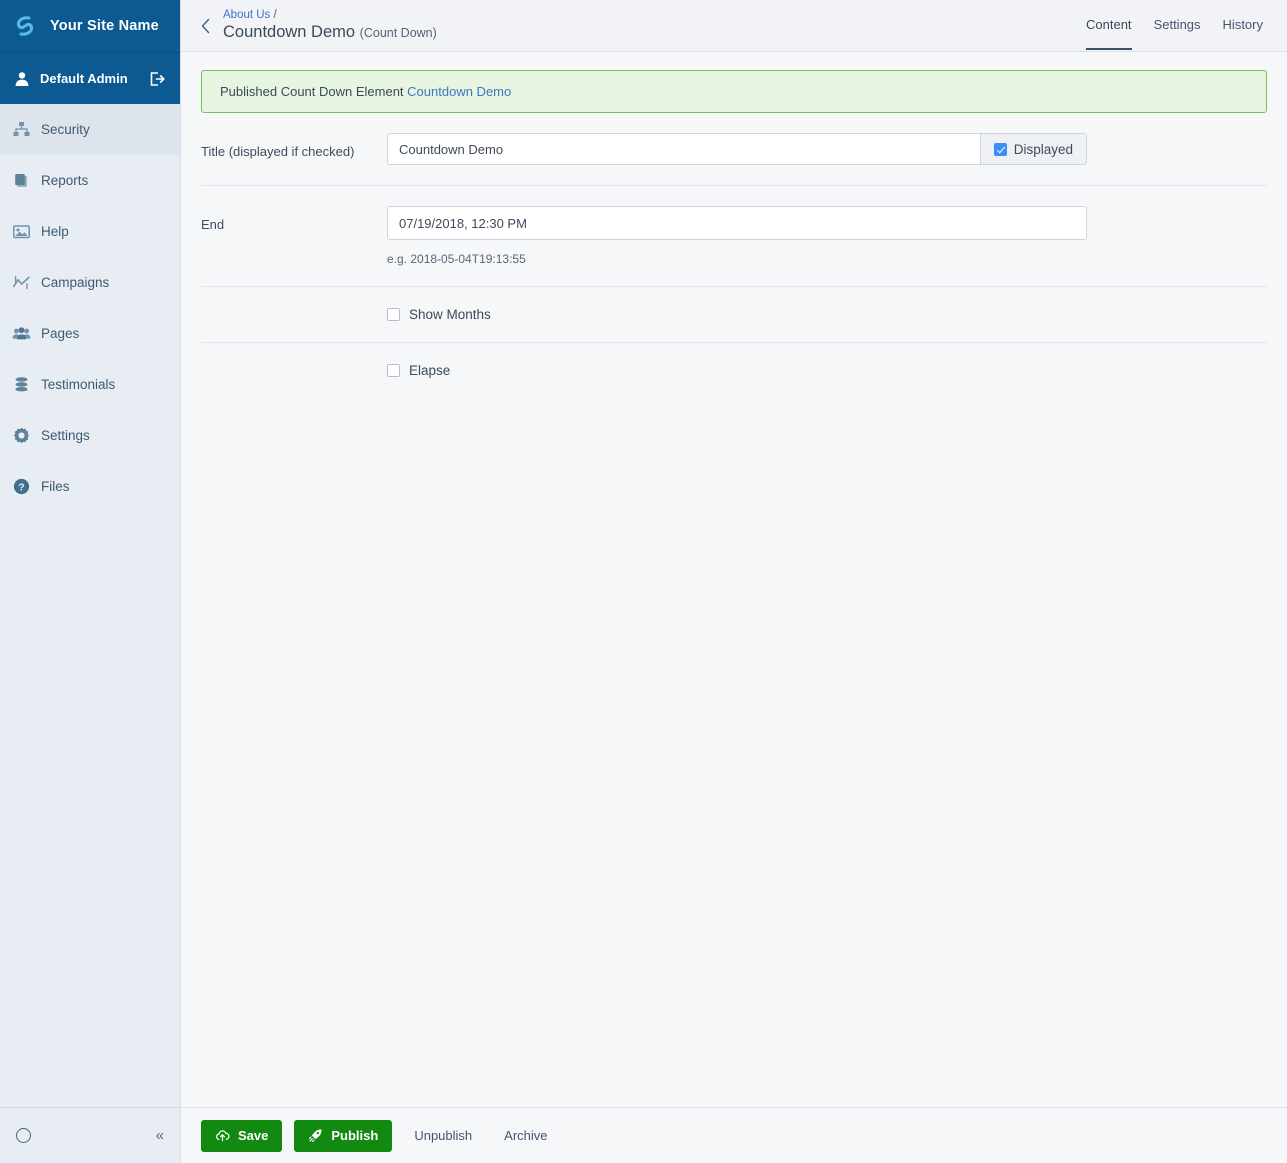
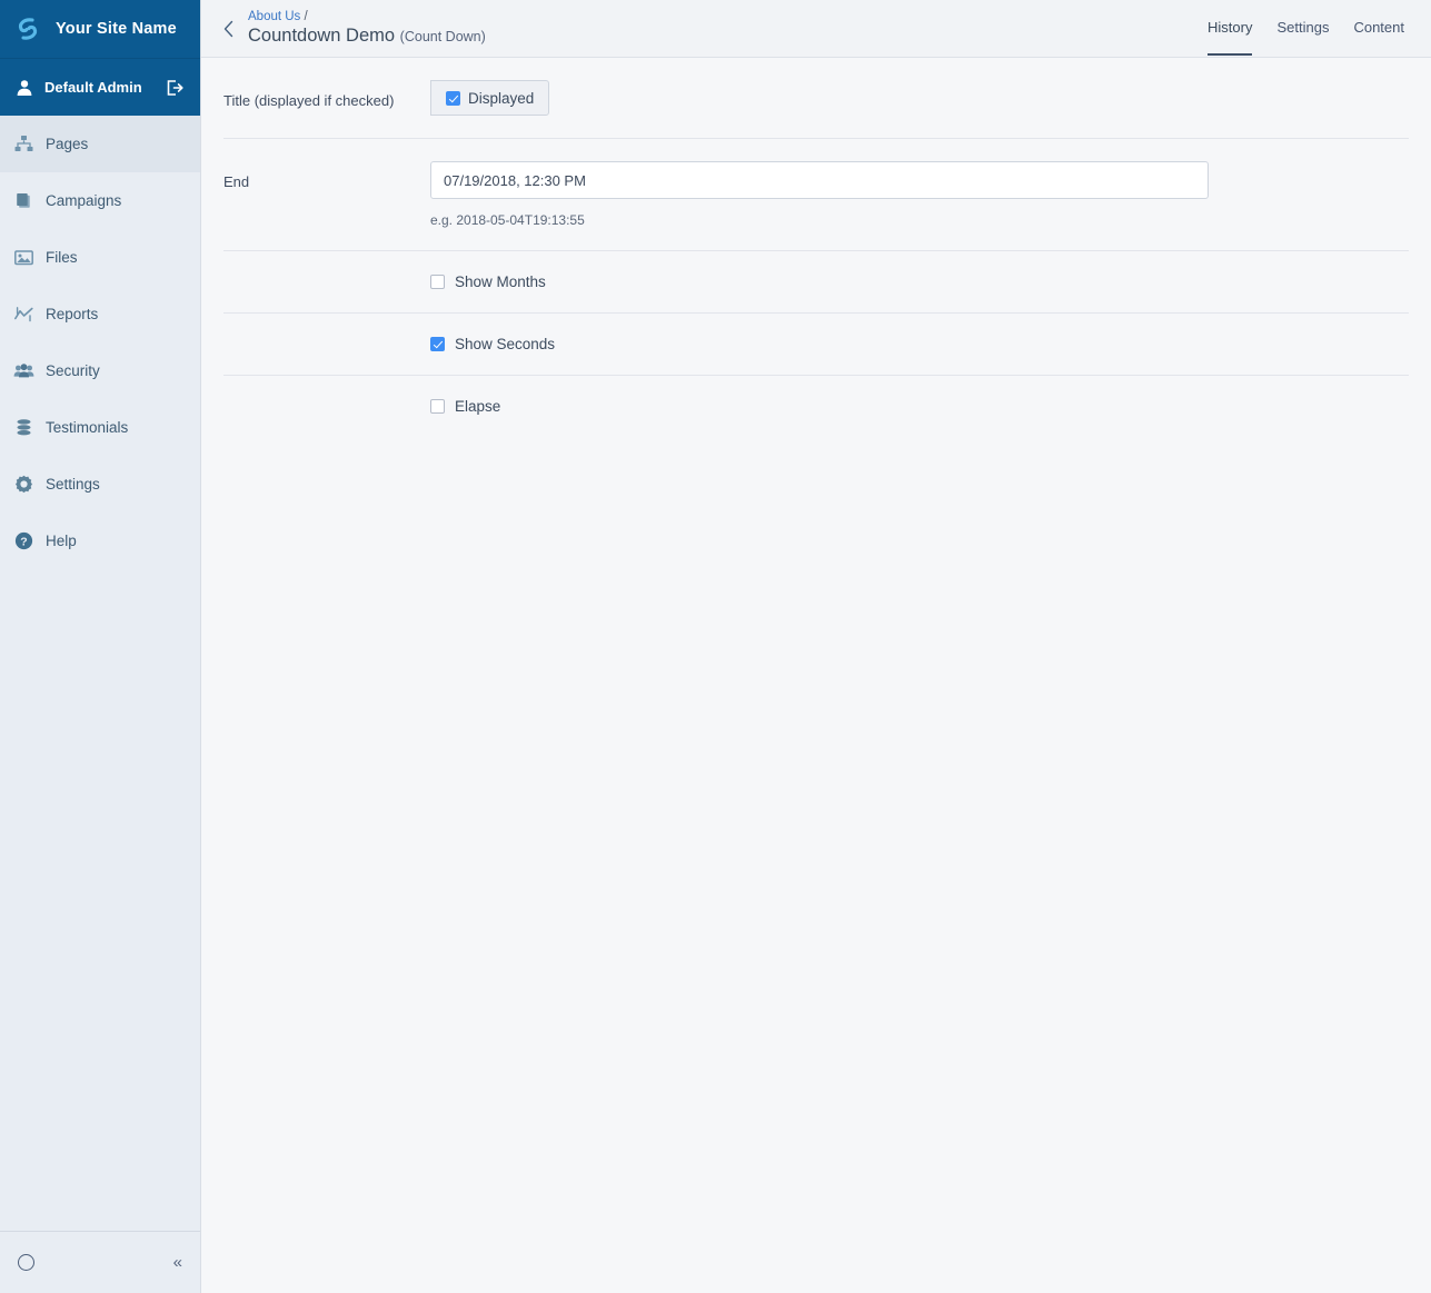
  Your Site Name
  Default Admin
- Security
+ Pages
- Reports
+ Campaigns
- Help
+ Files
- Campaigns
+ Reports
- Pages
+ Security
  Testimonials
  Settings
  ?
- Files
+ Help
  «
  About Us /
  Countdown Demo (Count Down)
- Content
+ History
  Settings
- History
+ Content
- Published Count Down Element Countdown Demo
  Title (displayed if checked)
- Countdown Demo
  Displayed
  End
  07/19/2018, 12:30 PM
  e.g. 2018-05-04T19:13:55
  Show Months
+ Show Seconds
  Elapse
- Save
- Publish
- Unpublish
- Archive
